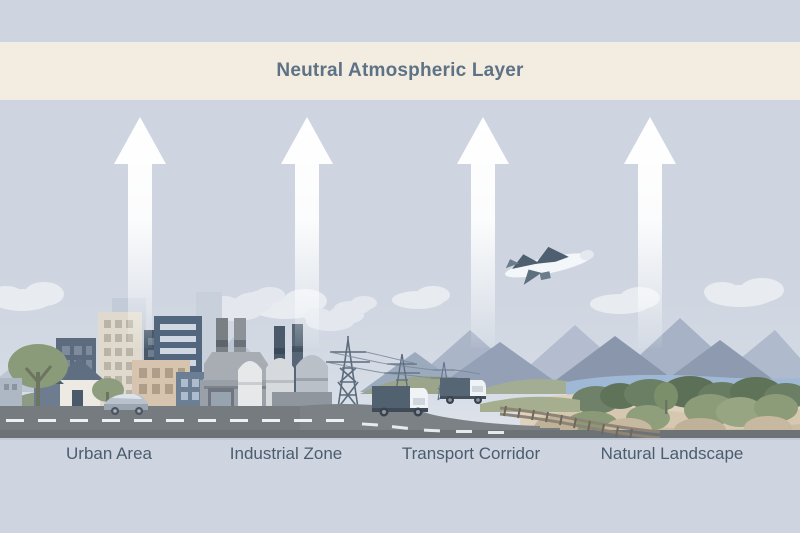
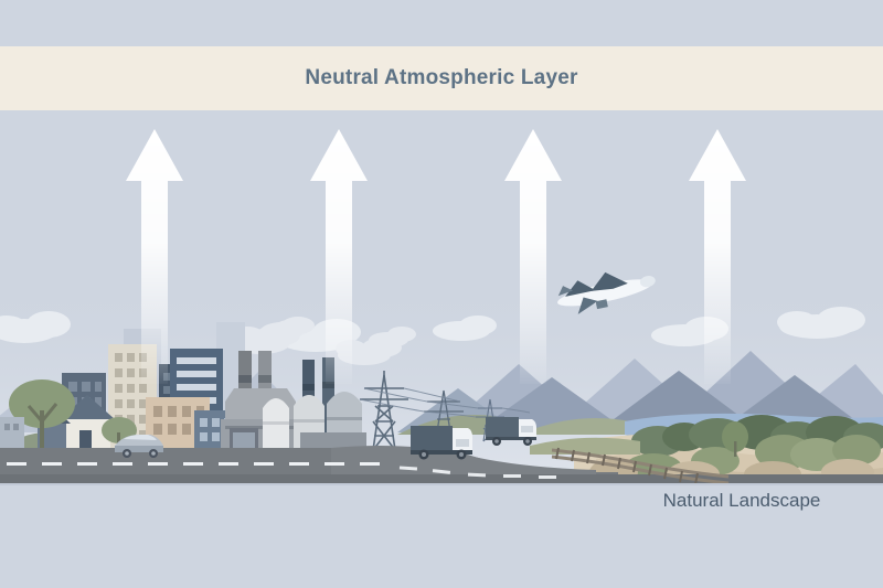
  Neutral Atmospheric Layer
- Urban Area
- Industrial Zone
- Transport Corridor
  Natural Landscape
